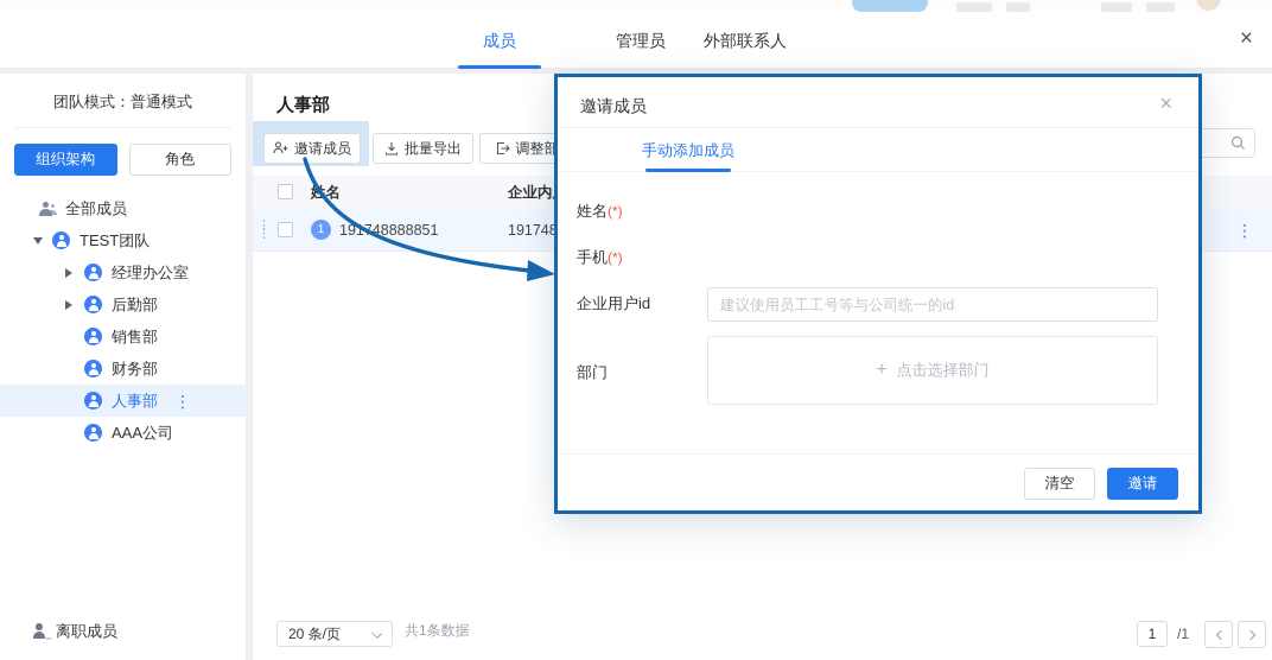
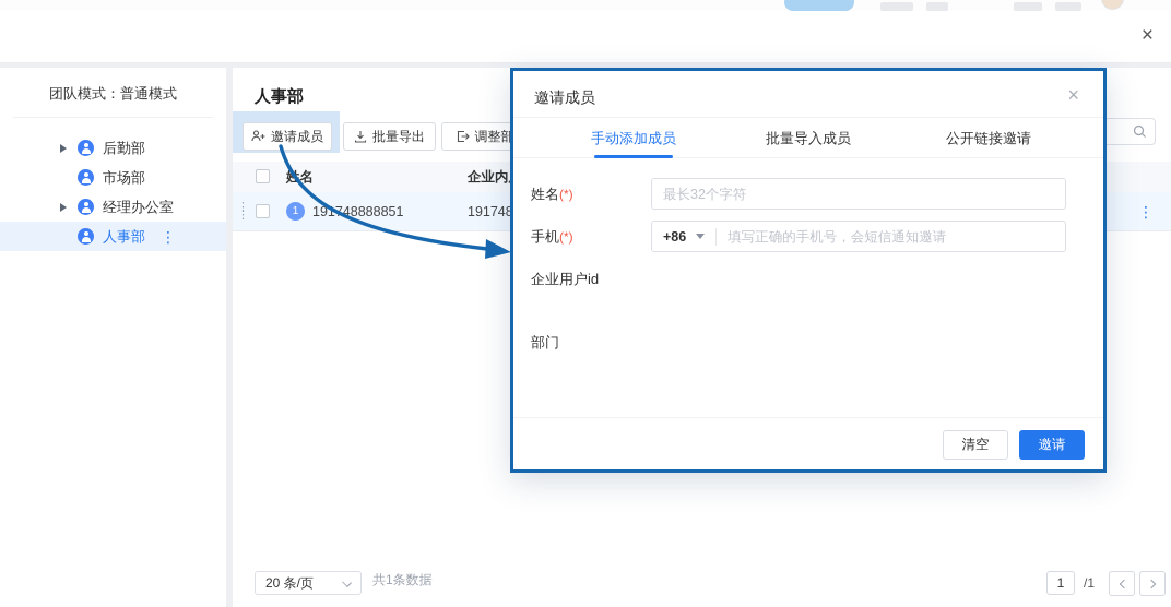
- 成员
- 管理员
- 外部联系人
  ×
  团队模式：普通模式
- 组织架构
- 角色
- 全部成员
- TEST团队
- 经理办公室
+ 后勤部
+ 市场部
- 后勤部
+ 经理办公室
- 销售部
- 财务部
  人事部
- AAA公司
- 离职成员
  人事部
  邀请成员
  批量导出
  调整部
  姓名
  企业内
  1
  19148888851
  20 条/页
  共1条数据
  1
  /1
  邀请成员
  ×
  手动添加成员
+ 批量导入成员
+ 公开链接邀请
  姓名(*)
+ 最长32个字符
  手机(*)
+ +86
+ 填写正确的手机号，会短信通知邀请
  企业用户id
- 建议使用员工工号等与公司统一的id
  部门
- +
- 点击选择部门
  清空
  邀请
